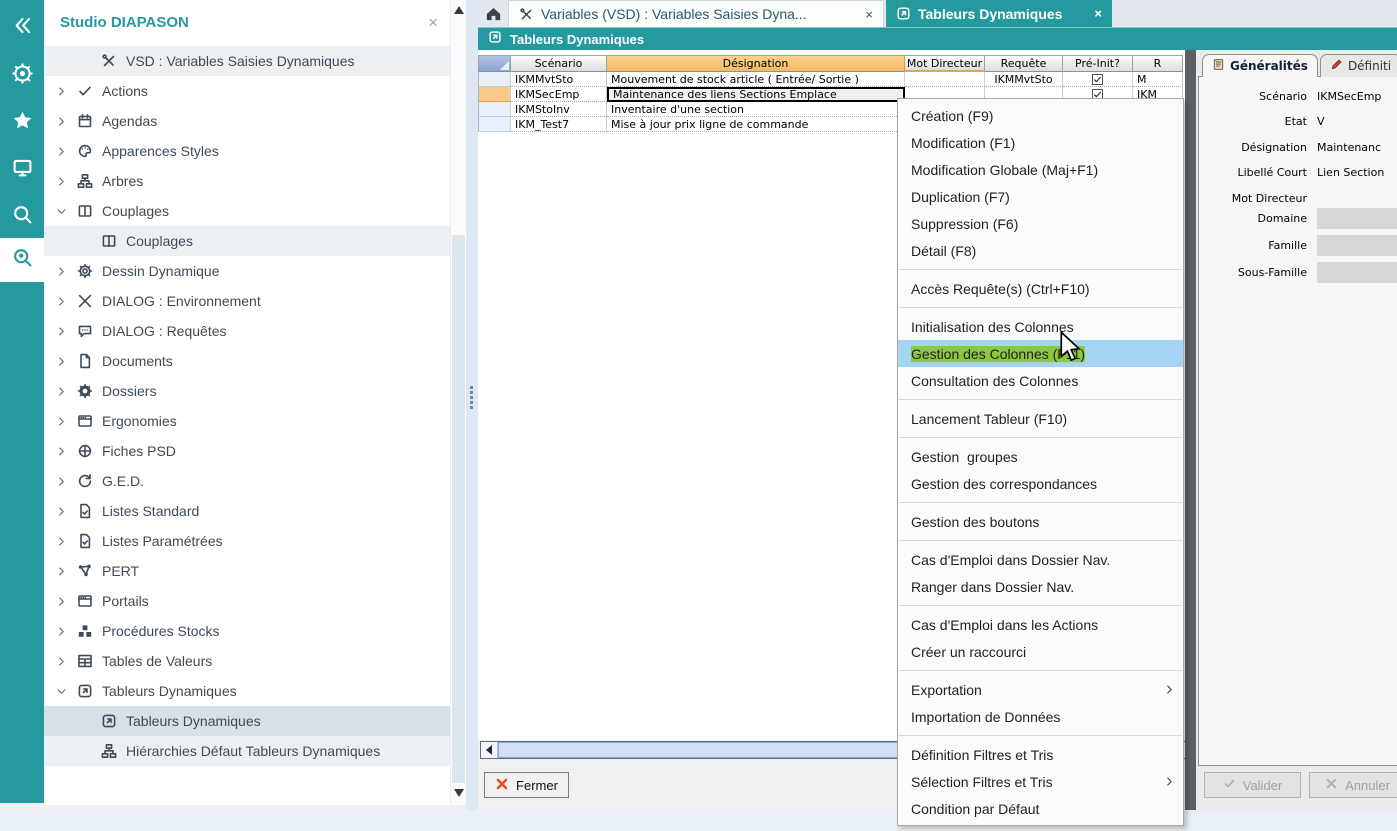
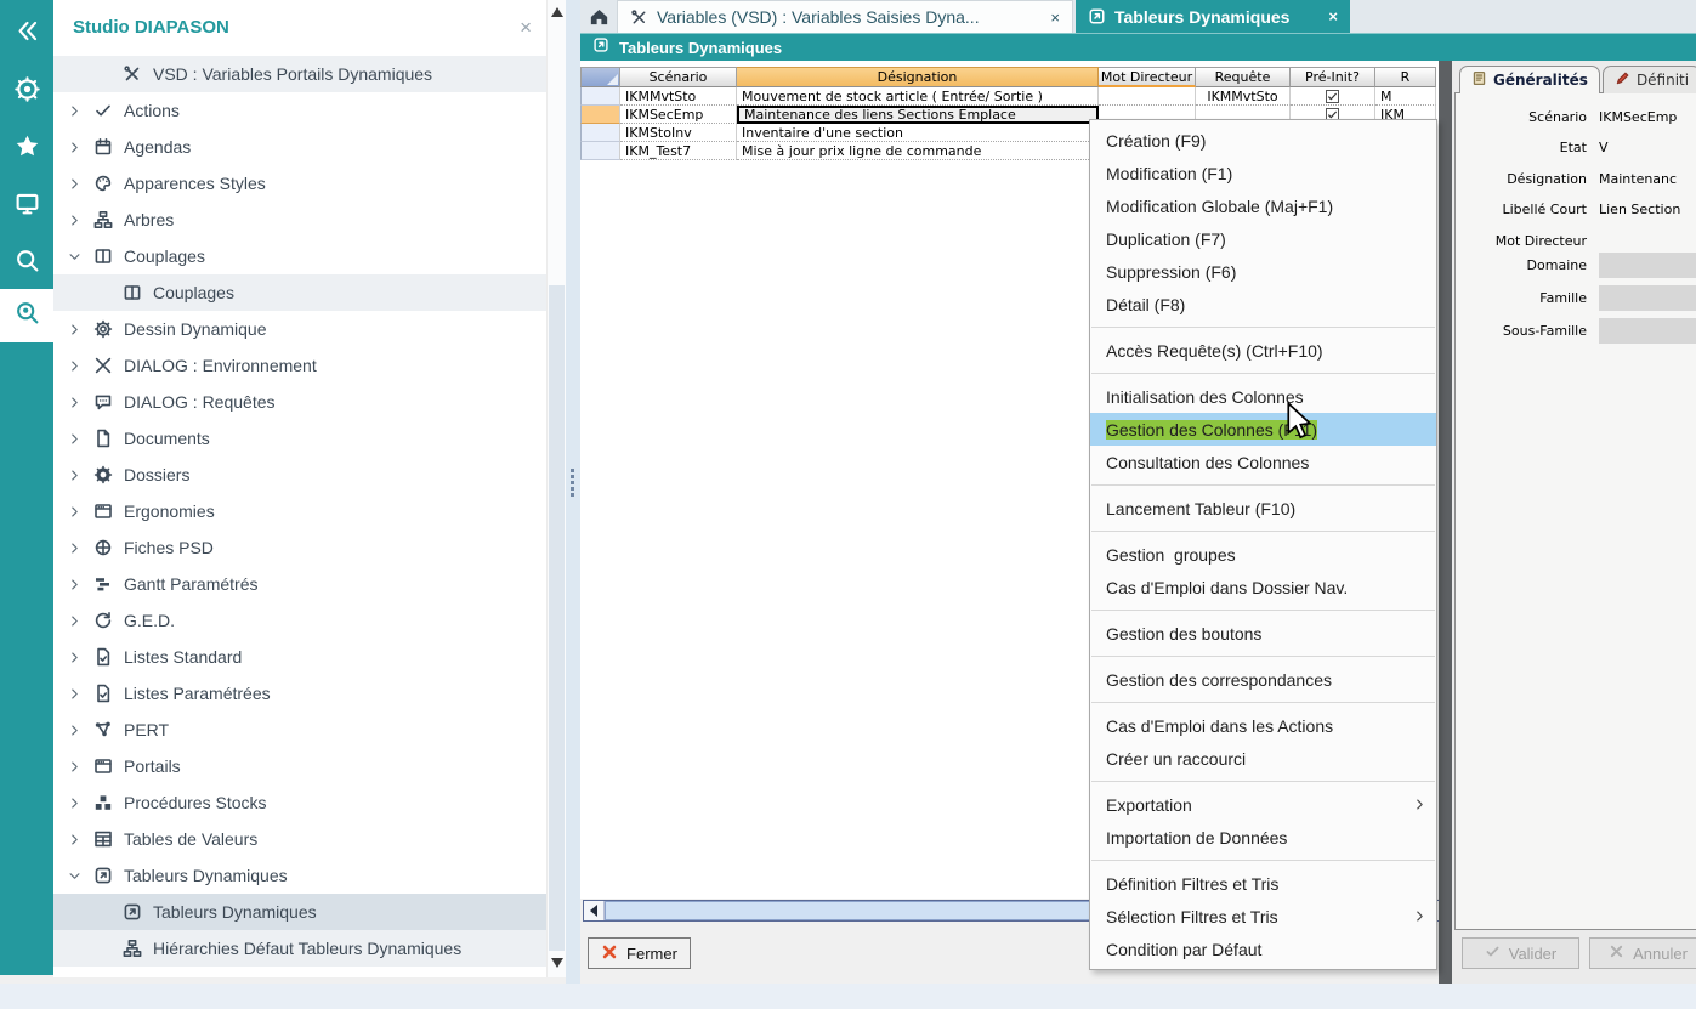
  Studio DIAPASON
  ×
- VSD : Variables Saisies Dynamiques
+ VSD : Variables Portails Dynamiques
  Actions
  Agendas
  Apparences Styles
  Arbres
  Couplages
  Couplages
  Dessin Dynamique
  DIALOG : Environnement
  DIALOG : Requêtes
  Documents
  Dossiers
  Ergonomies
  Fiches PSD
+ Gantt Paramétrés
  G.E.D.
  Listes Standard
  Listes Paramétrées
  PERT
  Portails
  Procédures Stocks
  Tables de Valeurs
  Tableurs Dynamiques
  Tableurs Dynamiques
  Hiérarchies Défaut Tableurs Dynamiques
  Variables (VSD) : Variables Saisies Dyna...
  ×
  Tableurs Dynamiques
  ×
  Tableurs Dynamiques
  Scénario
  Désignation
  Mot Directeur
  Requête
  Pré-Init?
  R
  IKMMvtSto
  Mouvement de stock article ( Entrée/ Sortie )
  IKMMvtSto
  M
  IKMSecEmp
  Maintenance des liens Sections Emplace
  IKM
  IKMStoInv
  Inventaire d'une section
  IKM_Test7
  Mise à jour prix ligne de commande
  Fermer
  Généralités
  Définiti
  Scénario
  IKMSecEmp
  Etat
  V
  Désignation
  Maintenanc
  Libellé Court
  Lien Section
  Mot Directeur
  Domaine
  Famille
  Sous-Famille
  Valider
  Annuler
  Création (F9)
  Modification (F1)
  Modification Globale (Maj+F1)
  Duplication (F7)
  Suppression (F6)
  Détail (F8)
  Accès Requête(s) (Ctrl+F10)
  Initialisation des Colonnes
  Gestion des Colonnes (1)
  Consultation des Colonnes
  Lancement Tableur (F10)
  Gestion groupes
- Gestion des correspondances
+ Cas d'Emploi dans Dossier Nav.
  Gestion des boutons
- Cas d'Emploi dans Dossier Nav.
+ Gestion des correspondances
- Ranger dans Dossier Nav.
  Cas d'Emploi dans les Actions
  Créer un raccourci
  Exportation
  Importation de Données
  Définition Filtres et Tris
  Sélection Filtres et Tris
  Condition par Défaut
